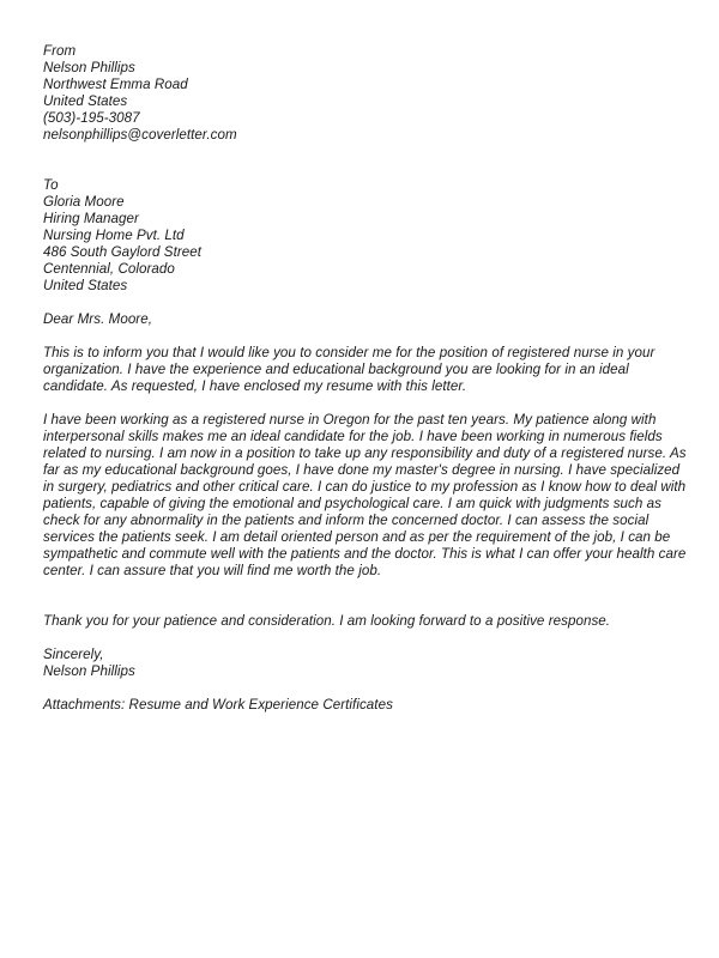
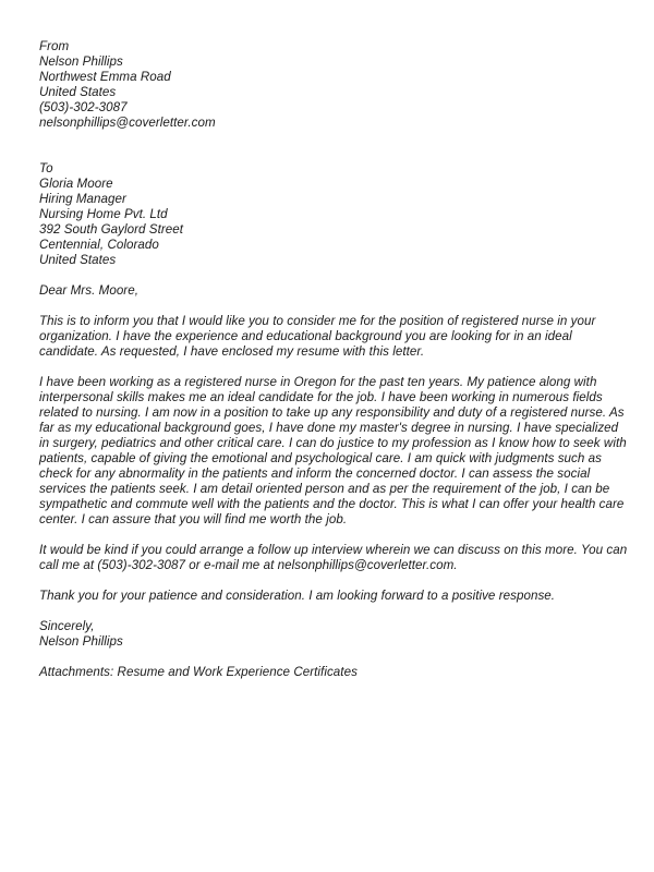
  From
  Nelson Phillips
  Northwest Emma Road
  United States
- (503)-195-3087
+ (503)-302-3087
  nelsonphillips@coverletter.com
  To
  Gloria Moore
  Hiring Manager
  Nursing Home Pvt. Ltd
- 486 South Gaylord Street
+ 392 South Gaylord Street
  Centennial, Colorado
  United States
  Dear Mrs. Moore,
  This is to inform you that I would like you to consider me for the position of registered nurse in your organization. I have the experience and educational background you are looking for in an ideal candidate. As requested, I have enclosed my resume with this letter.
- I have been working as a registered nurse in Oregon for the past ten years. My patience along with interpersonal skills makes me an ideal candidate for the job. I have been working in numerous fields related to nursing. I am now in a position to take up any responsibility and duty of a registered nurse. As far as my educational background goes, I have done my master's degree in nursing. I have specialized in surgery, pediatrics and other critical care. I can do justice to my profession as I know how to deal with patients, capable of giving the emotional and psychological care. I am quick with judgments such as check for any abnormality in the patients and inform the concerned doctor. I can assess the social services the patients seek. I am detail oriented person and as per the requirement of the job, I can be sympathetic and commute well with the patients and the doctor. This is what I can offer your health care center. I can assure that you will find me worth the job.
+ I have been working as a registered nurse in Oregon for the past ten years. My patience along with interpersonal skills makes me an ideal candidate for the job. I have been working in numerous fields related to nursing. I am now in a position to take up any responsibility and duty of a registered nurse. As far as my educational background goes, I have done my master's degree in nursing. I have specialized in surgery, pediatrics and other critical care. I can do justice to my profession as I know how to seek with patients, capable of giving the emotional and psychological care. I am quick with judgments such as check for any abnormality in the patients and inform the concerned doctor. I can assess the social services the patients seek. I am detail oriented person and as per the requirement of the job, I can be sympathetic and commute well with the patients and the doctor. This is what I can offer your health care center. I can assure that you will find me worth the job.
+ It would be kind if you could arrange a follow up interview wherein we can discuss on this more. You can call me at (503)-302-3087 or e-mail me at nelsonphillips@coverletter.com.
  Thank you for your patience and consideration. I am looking forward to a positive response.
  Sincerely,
  Nelson Phillips
  Attachments: Resume and Work Experience Certificates
